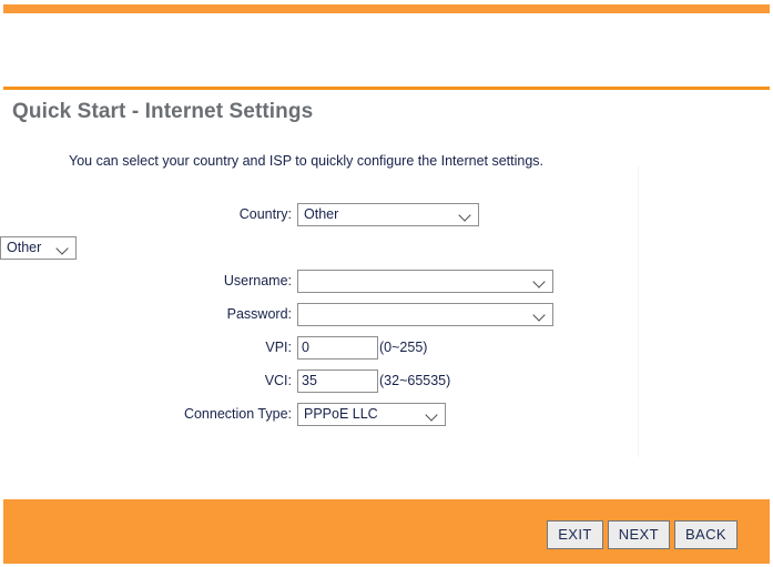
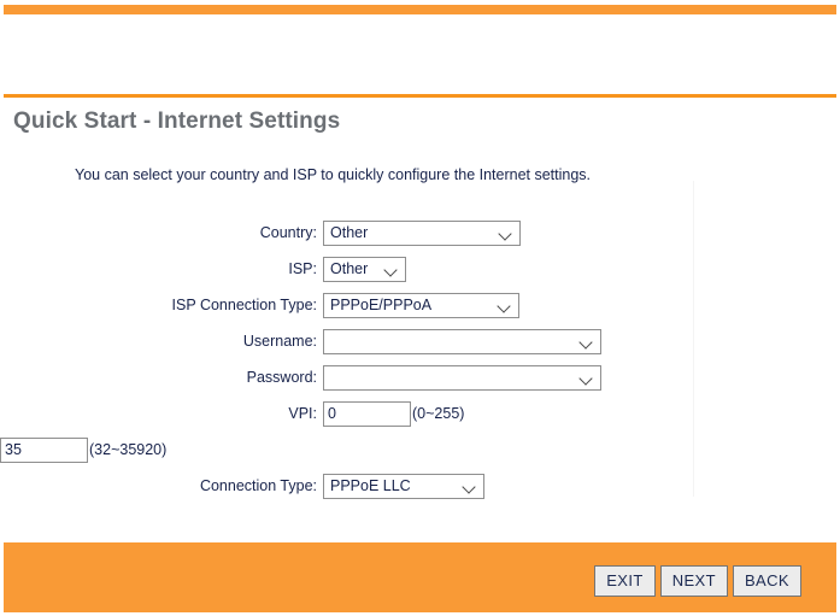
  Quick Start - Internet Settings
  You can select your country and ISP to quickly configure the Internet settings.
  Country:
  Other
+ ISP:
  Other
+ ISP Connection Type:
+ PPPoE/PPPoA
  Username:
  Password:
  VPI:
  0
  (0~255)
- VCI:
  35
- (32~65535)
+ (32~35920)
  Connection Type:
  PPPoE LLC
  EXIT
  NEXT
  BACK
